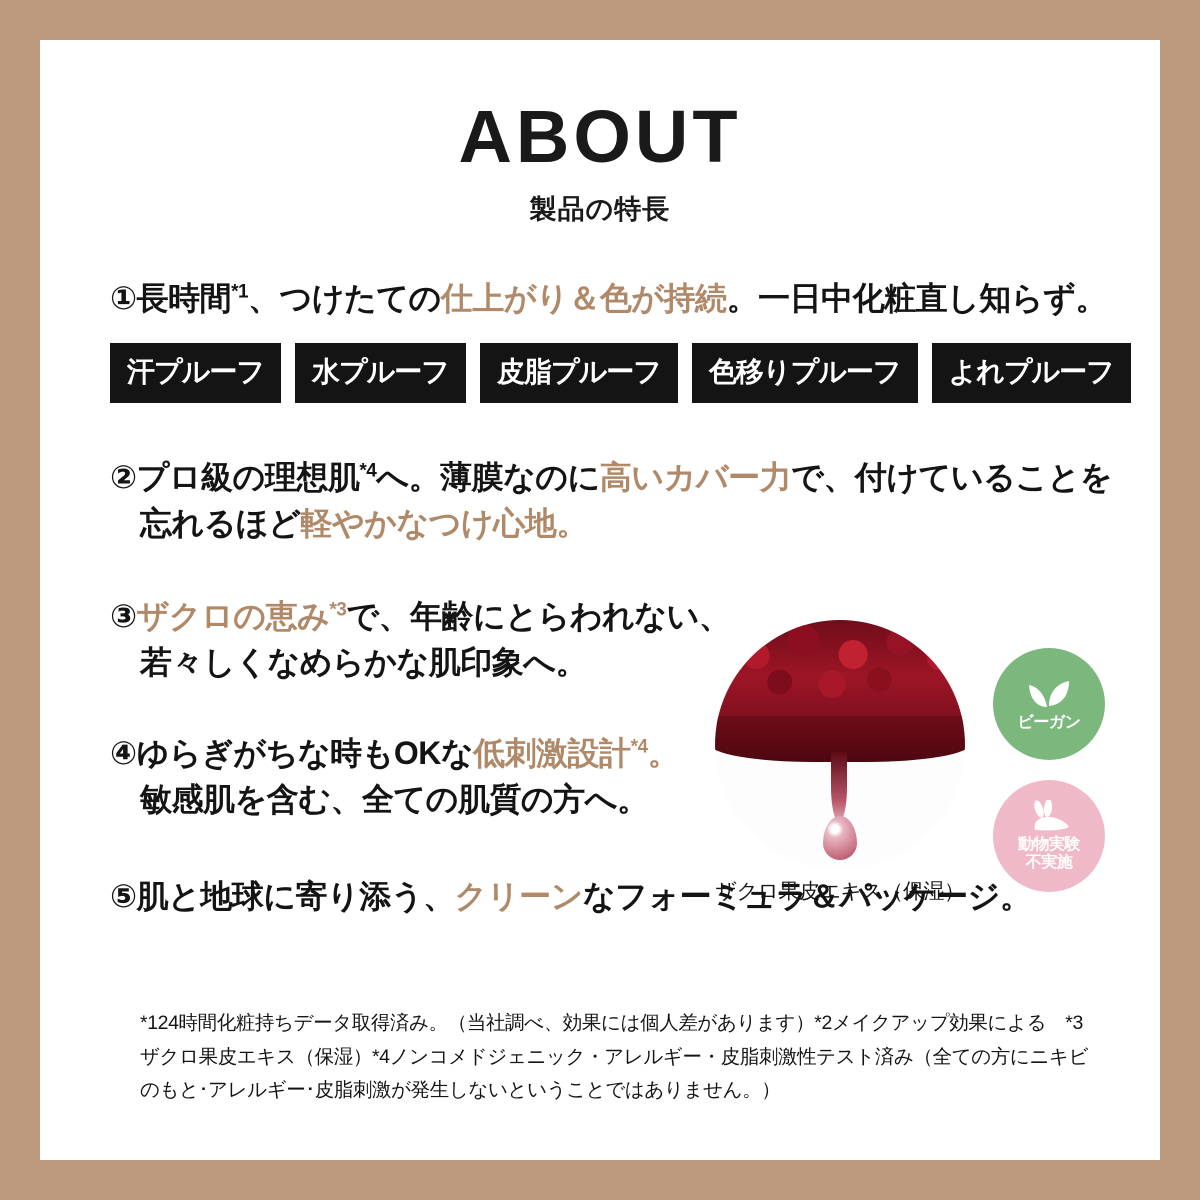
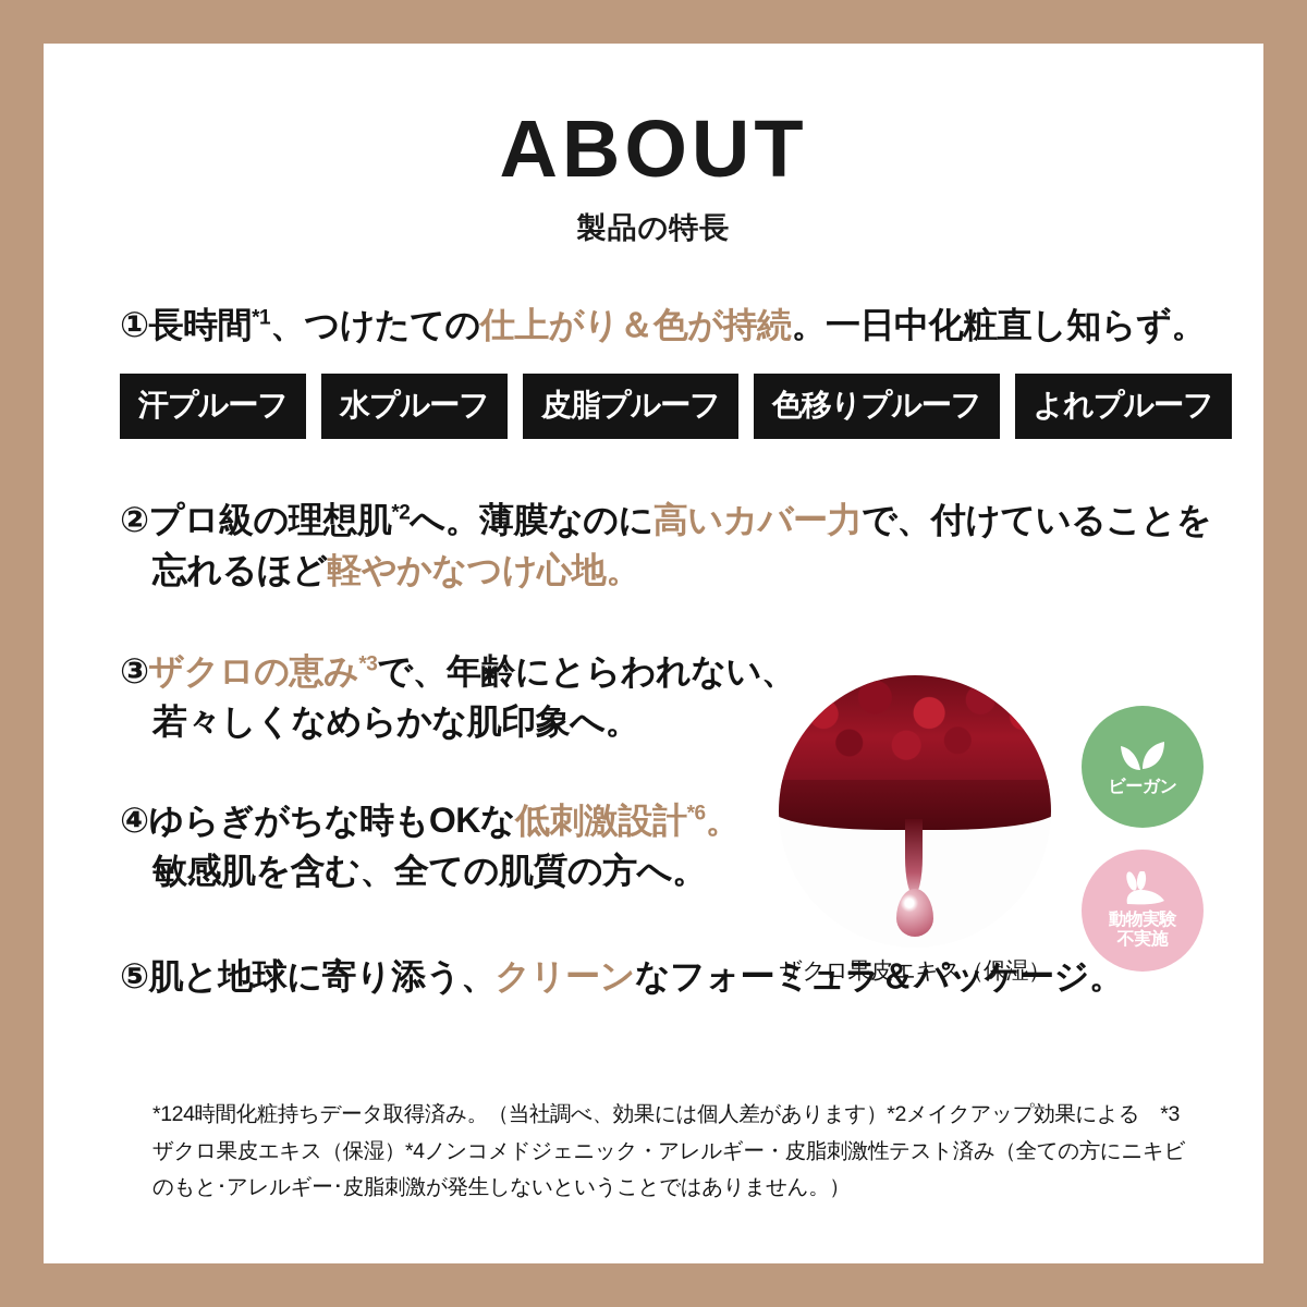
  ABOUT
  製品の特長
  ①長時間*1、つけたての仕上がり＆色が持続。一日中化粧直し知らず。
  汗プルーフ
  水プルーフ
  皮脂プルーフ
  色移りプルーフ
  よれプルーフ
- ②プロ級の理想肌*4へ。薄膜なのに高いカバー力で、付けていることを
+ ②プロ級の理想肌*2へ。薄膜なのに高いカバー力で、付けていることを
  忘れるほど軽やかなつけ心地。
  ③ザクロの恵み*3で、年齢にとらわれない、
  若々しくなめらかな肌印象へ。
- ④ゆらぎがちな時もOKな低刺激設計*4。
+ ④ゆらぎがちな時もOKな低刺激設計*6。
  敏感肌を含む、全ての肌質の方へ。
  ⑤肌と地球に寄り添う、クリーンなフォーミュラ＆パッケージ。
  ザクロ果皮エキス（保湿）
  ビーガン
  動物実験
  不実施
  *124時間化粧持ちデータ取得済み。（当社調べ、効果には個人差があります）*2メイクアップ効果による *3ザクロ果皮エキス（保湿）*4ノンコメドジェニック・アレルギー・皮脂刺激性テスト済み（全ての方にニキビのもと･アレルギー･皮脂刺激が発生しないということではありません。）
